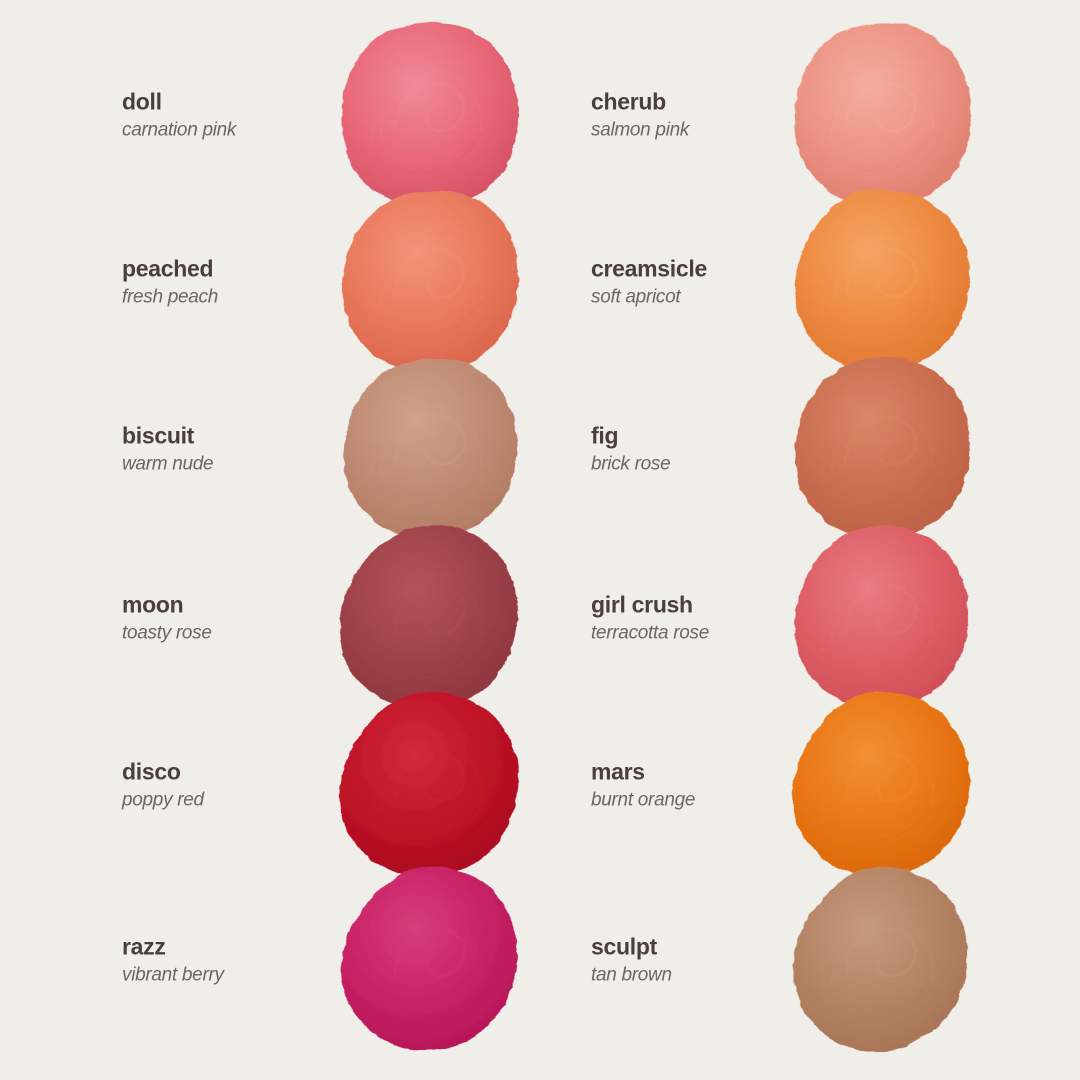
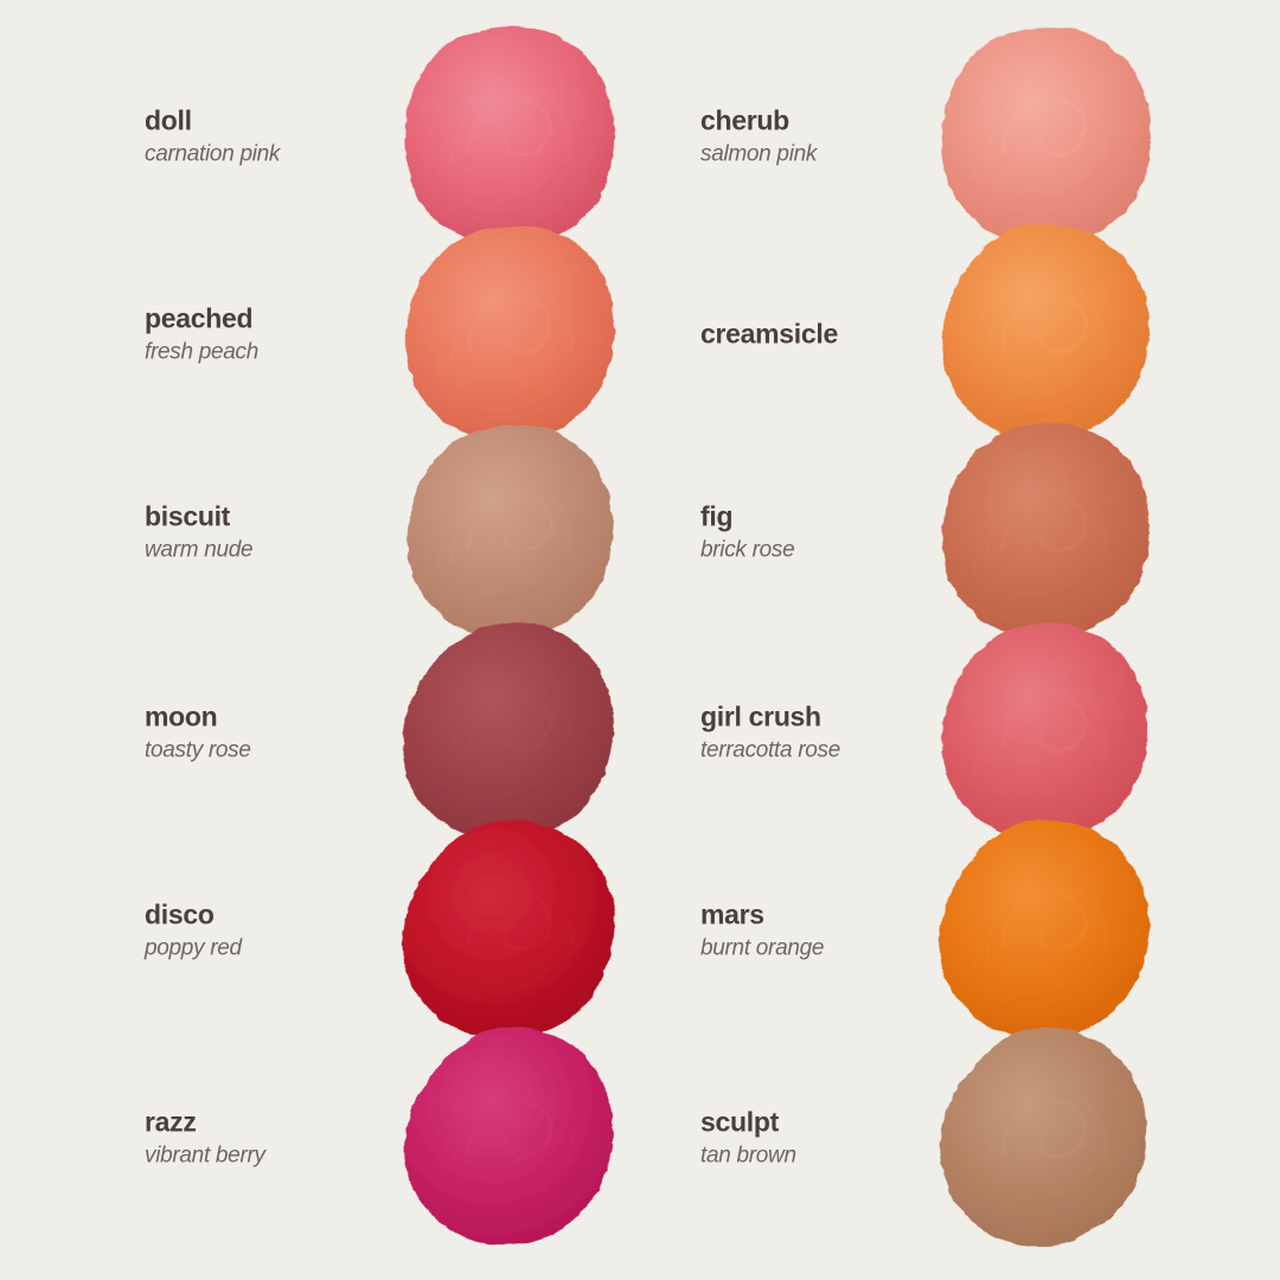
  doll
  carnation pink
  cherub
  salmon pink
  peached
  fresh peach
  creamsicle
- soft apricot
  biscuit
  warm nude
  fig
  brick rose
  moon
  toasty rose
  girl crush
  terracotta rose
  disco
  poppy red
  mars
  burnt orange
  razz
  vibrant berry
  sculpt
  tan brown
